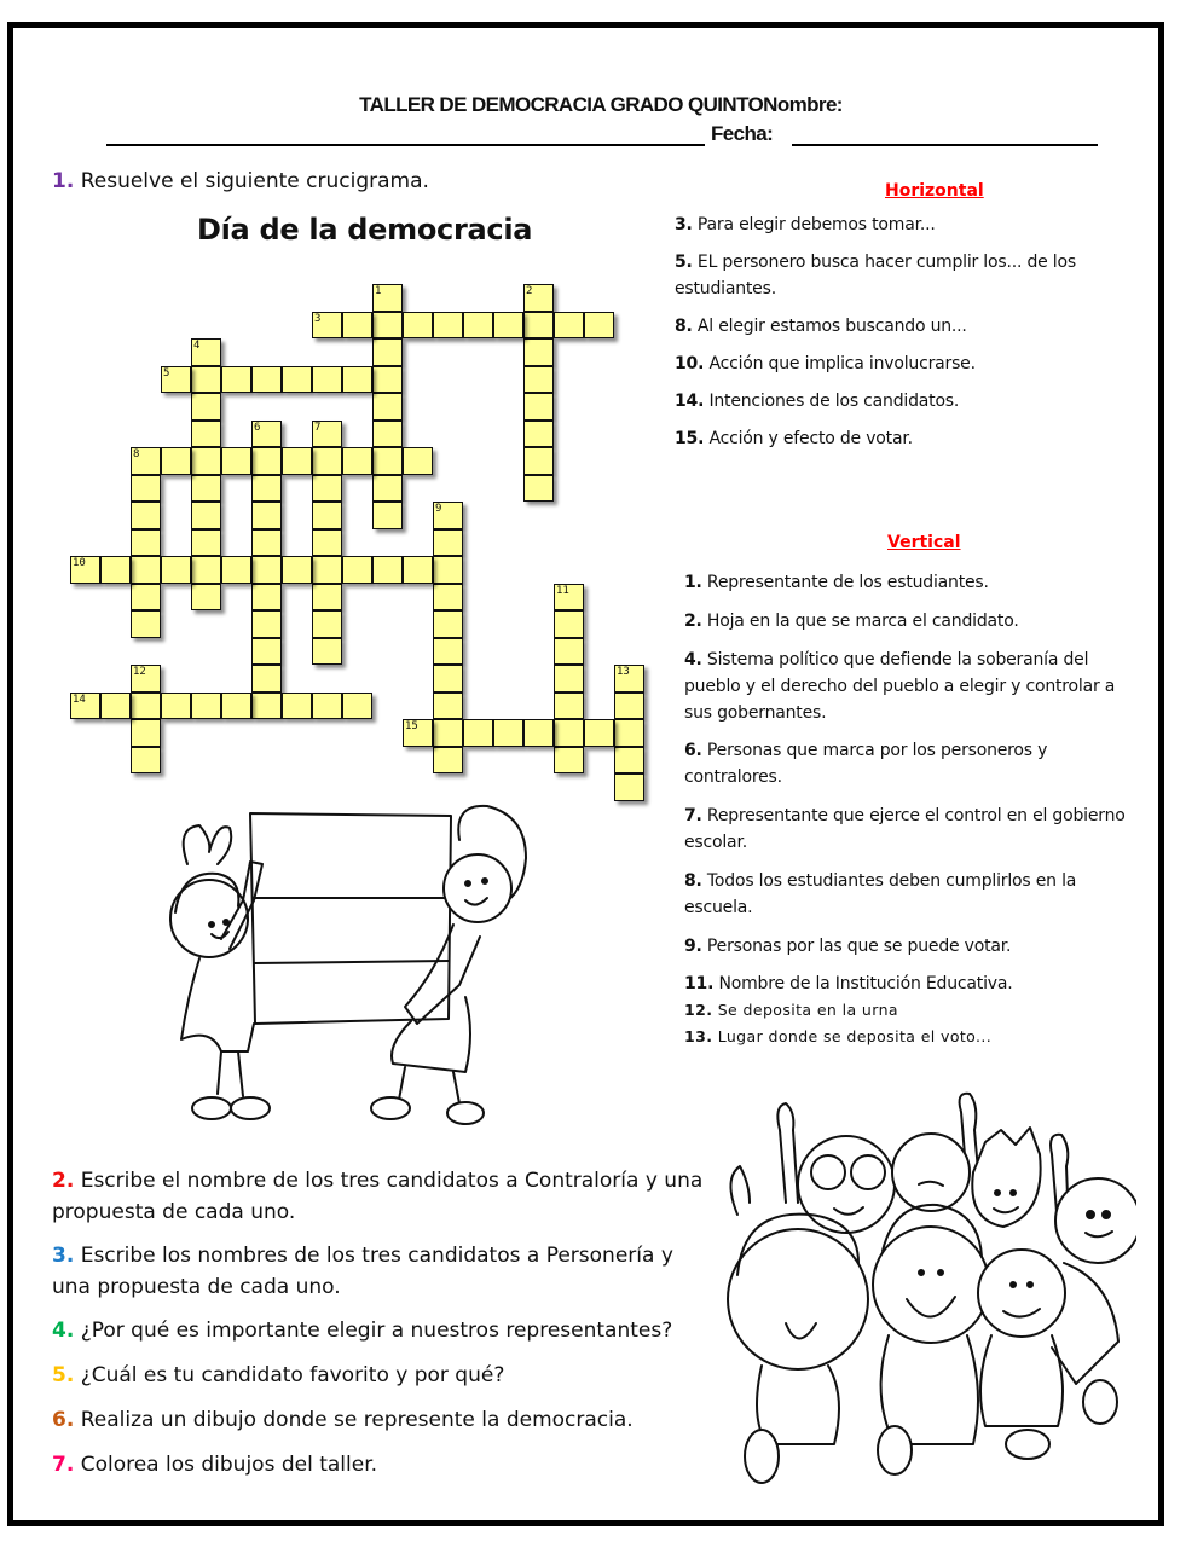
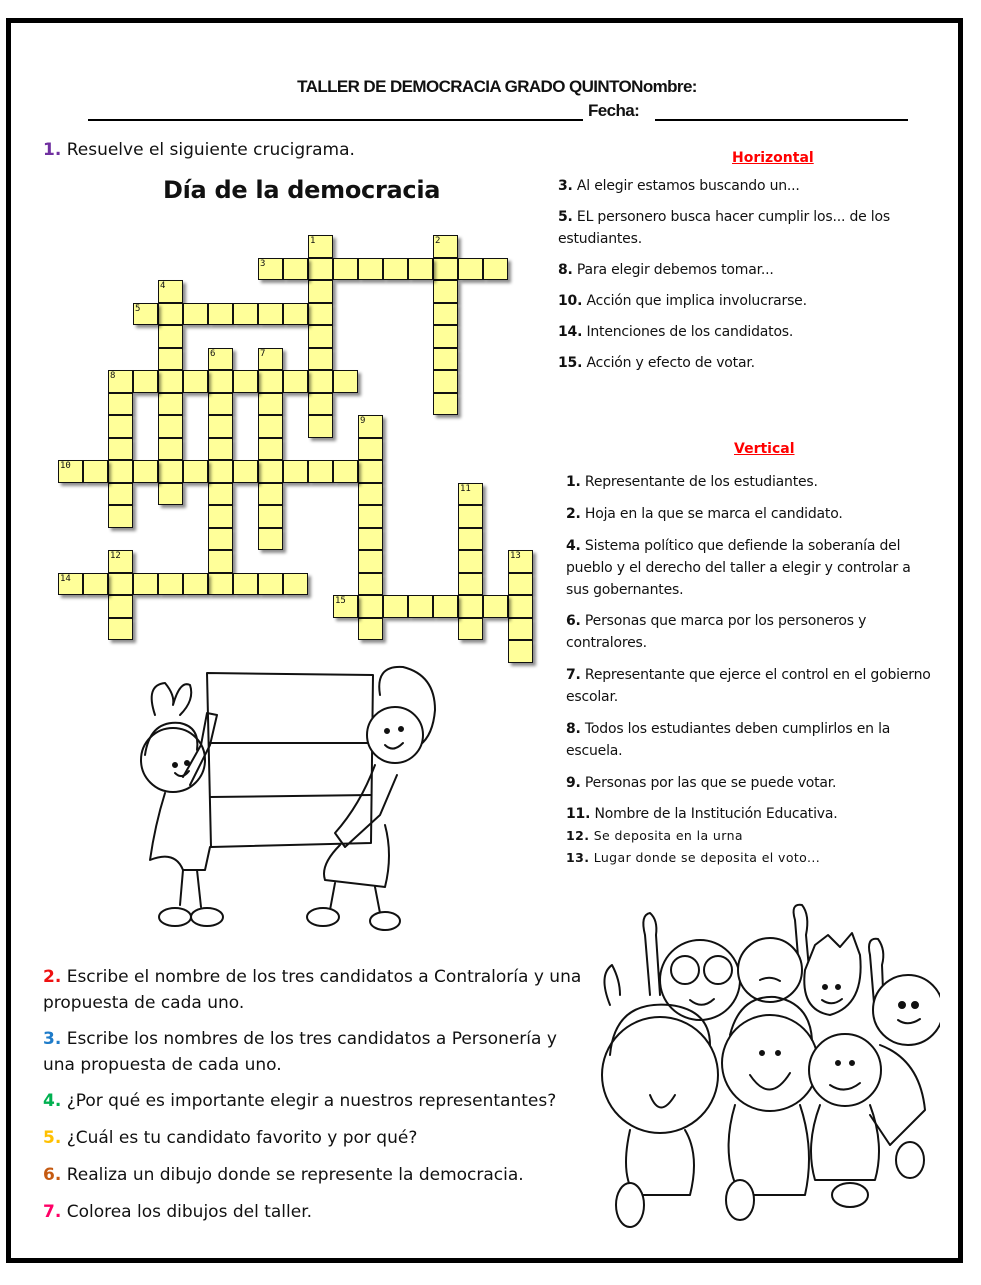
  TALLER DE DEMOCRACIA GRADO QUINTONombre:
  Fecha:
  1. Resuelve el siguiente crucigrama.
  Día de la democracia
  1
  2
  3
  4
  5
  6
  7
  8
  9
  10
  11
  12
  13
  14
  15
  Horizontal
- 3. Para elegir debemos tomar...
+ 3. Al elegir estamos buscando un...
  5. EL personero busca hacer cumplir los... de los estudiantes.
- 8. Al elegir estamos buscando un...
+ 8. Para elegir debemos tomar...
  10. Acción que implica involucrarse.
  14. Intenciones de los candidatos.
  15. Acción y efecto de votar.
  Vertical
  1. Representante de los estudiantes.
  2. Hoja en la que se marca el candidato.
- 4. Sistema político que defiende la soberanía del pueblo y el derecho del pueblo a elegir y controlar a sus gobernantes.
+ 4. Sistema político que defiende la soberanía del pueblo y el derecho del taller a elegir y controlar a sus gobernantes.
  6. Personas que marca por los personeros y contralores.
  7. Representante que ejerce el control en el gobierno escolar.
  8. Todos los estudiantes deben cumplirlos en la escuela.
  9. Personas por las que se puede votar.
  11. Nombre de la Institución Educativa.
  12. Se deposita en la urna
  13. Lugar donde se deposita el voto...
  2. Escribe el nombre de los tres candidatos a Contraloría y una propuesta de cada uno.
  3. Escribe los nombres de los tres candidatos a Personería y una propuesta de cada uno.
  4. ¿Por qué es importante elegir a nuestros representantes?
  5. ¿Cuál es tu candidato favorito y por qué?
  6. Realiza un dibujo donde se represente la democracia.
  7. Colorea los dibujos del taller.
